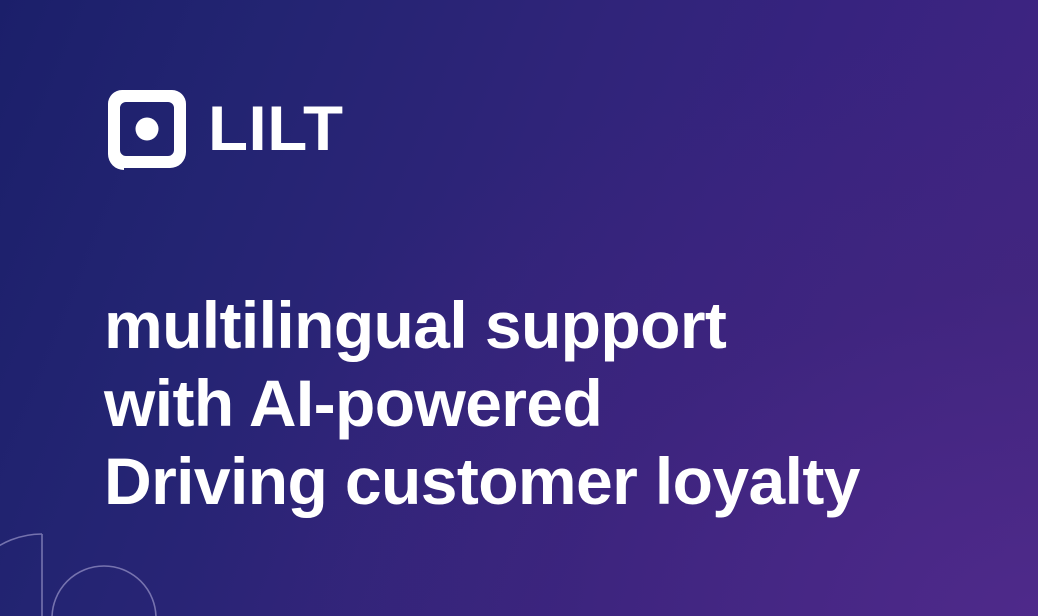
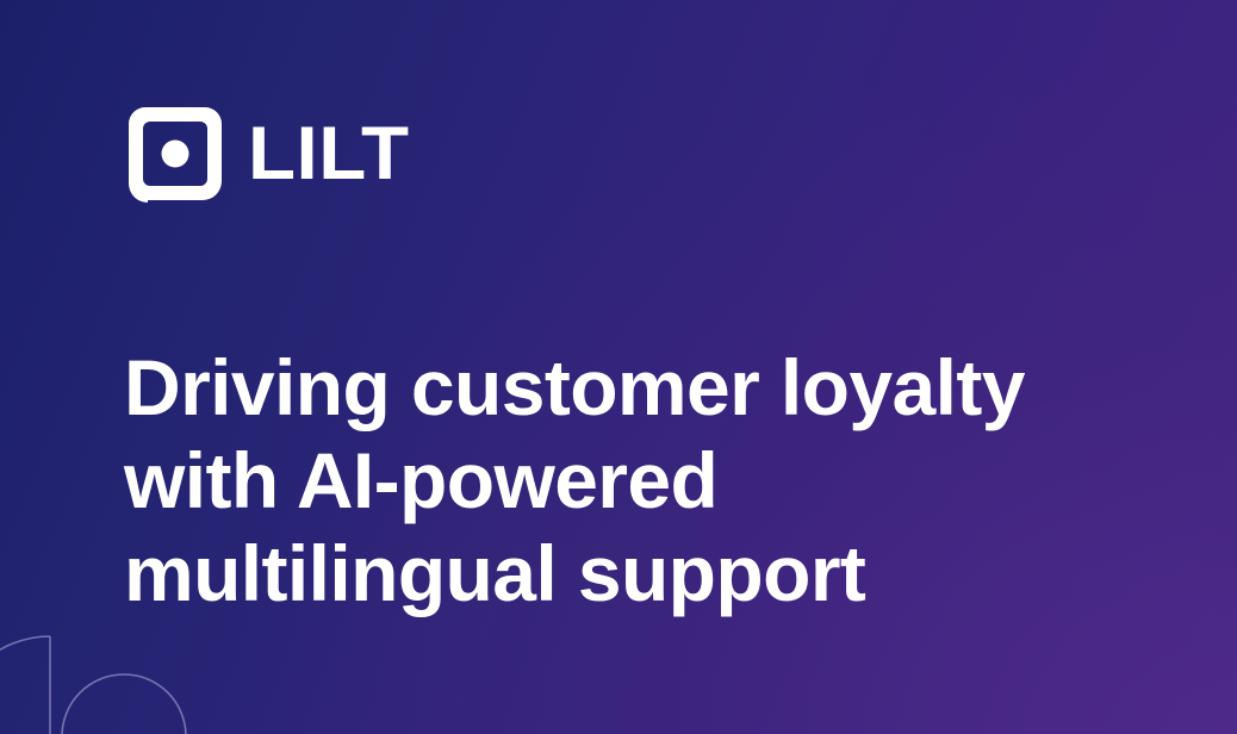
  LILT
- multilingual support
+ Driving customer loyalty
  with AI-powered
- Driving customer loyalty
+ multilingual support
